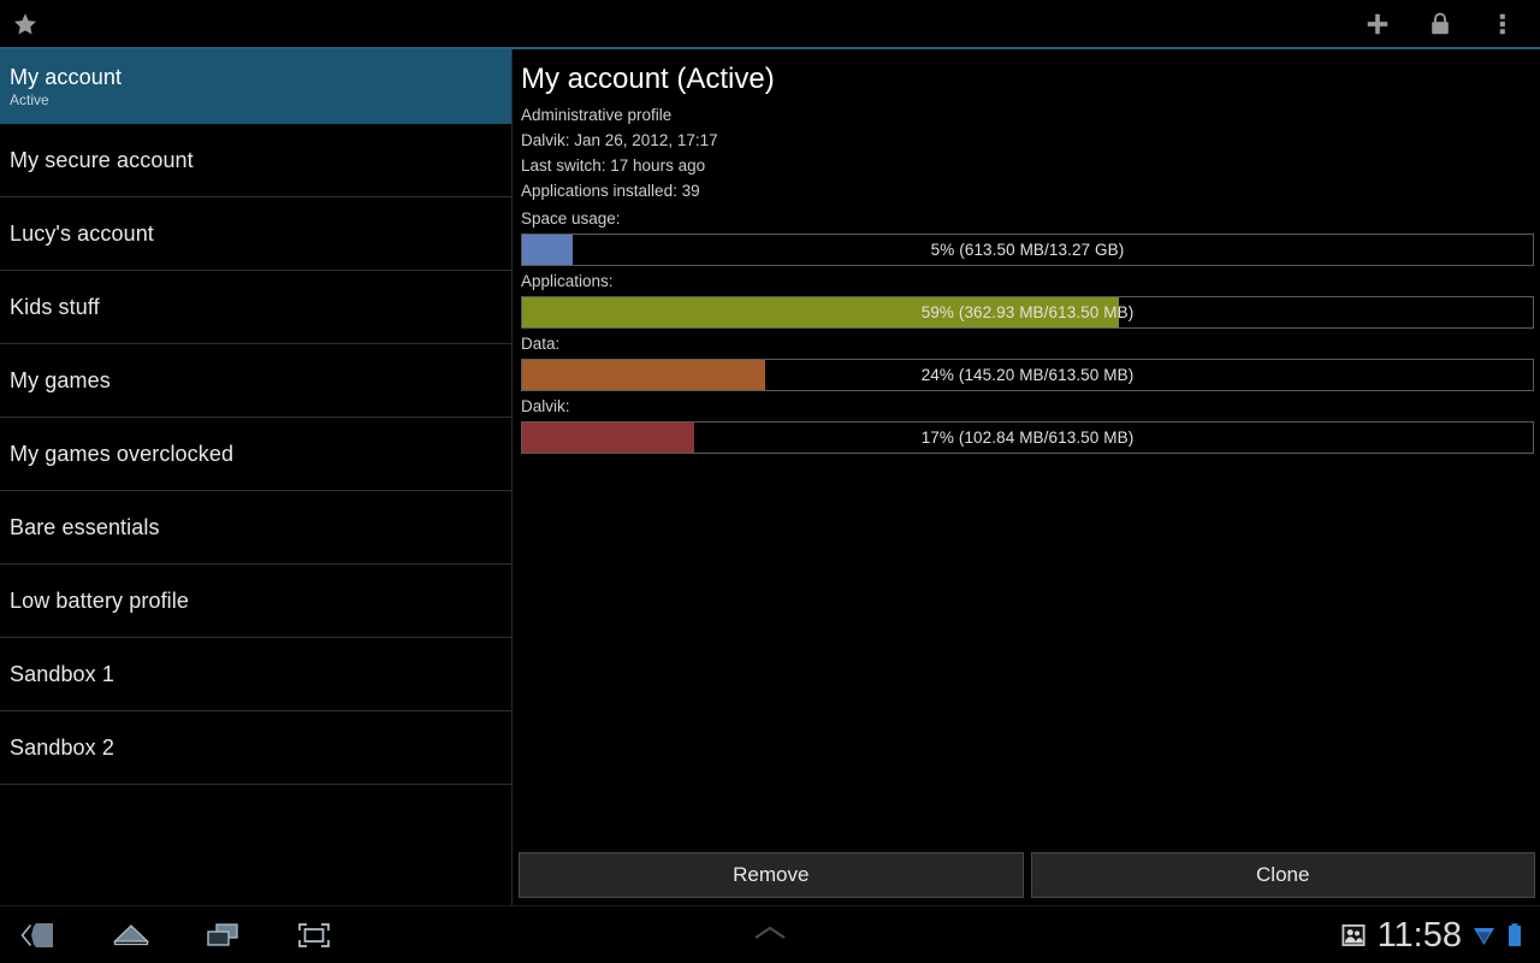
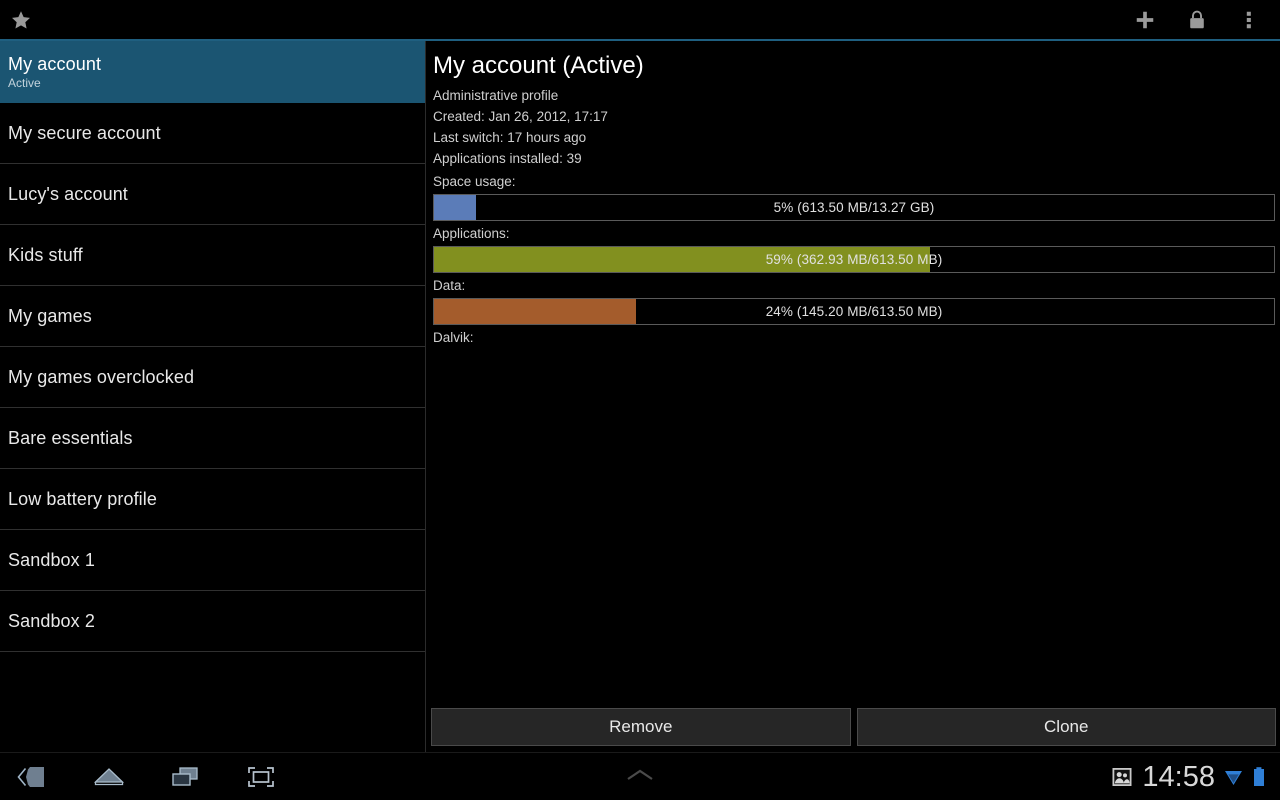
  My account
  Active
  My secure account
  Lucy's account
  Kids stuff
  My games
  My games overclocked
  Bare essentials
  Low battery profile
  Sandbox 1
  Sandbox 2
  My account (Active)
  Administrative profile
- Dalvik: Jan 26, 2012, 17:17
+ Created: Jan 26, 2012, 17:17
  Last switch: 17 hours ago
  Applications installed: 39
  Space usage:
  5% (613.50 MB/13.27 GB)
  Applications:
  59% (362.93 MB/613.50 MB)
  Data:
  24% (145.20 MB/613.50 MB)
  Dalvik:
- 17% (102.84 MB/613.50 MB)
  Remove
  Clone
- 11:58
+ 14:58
